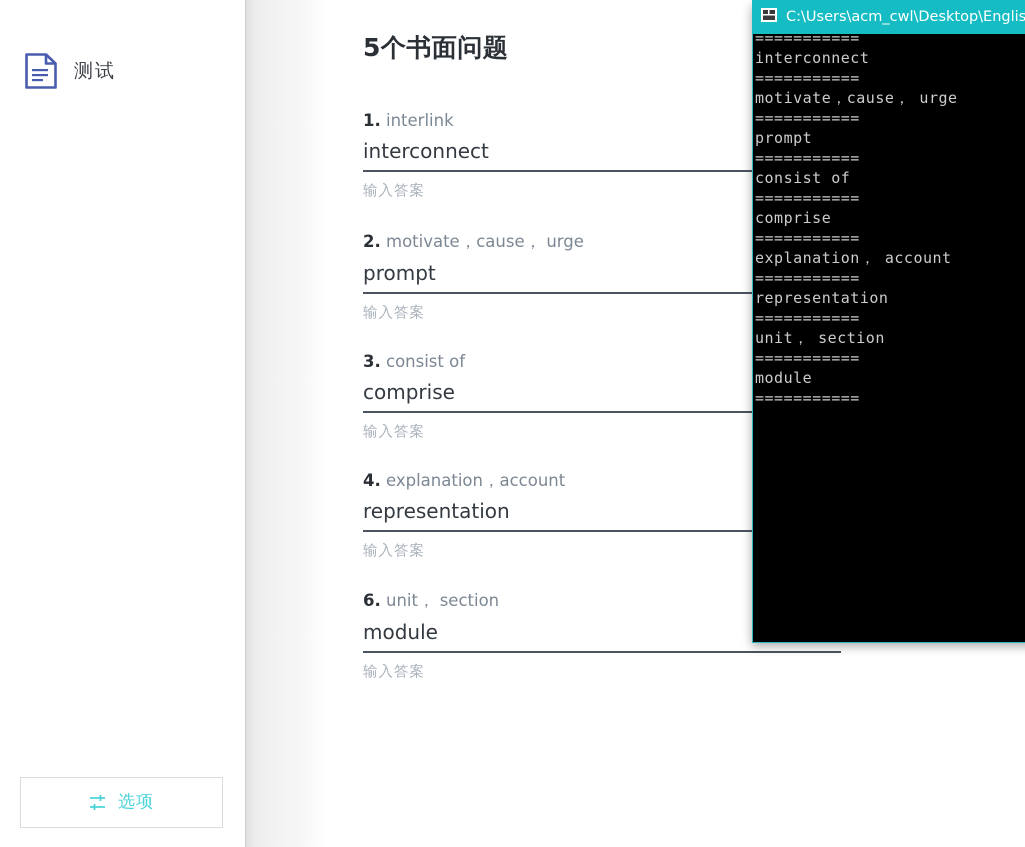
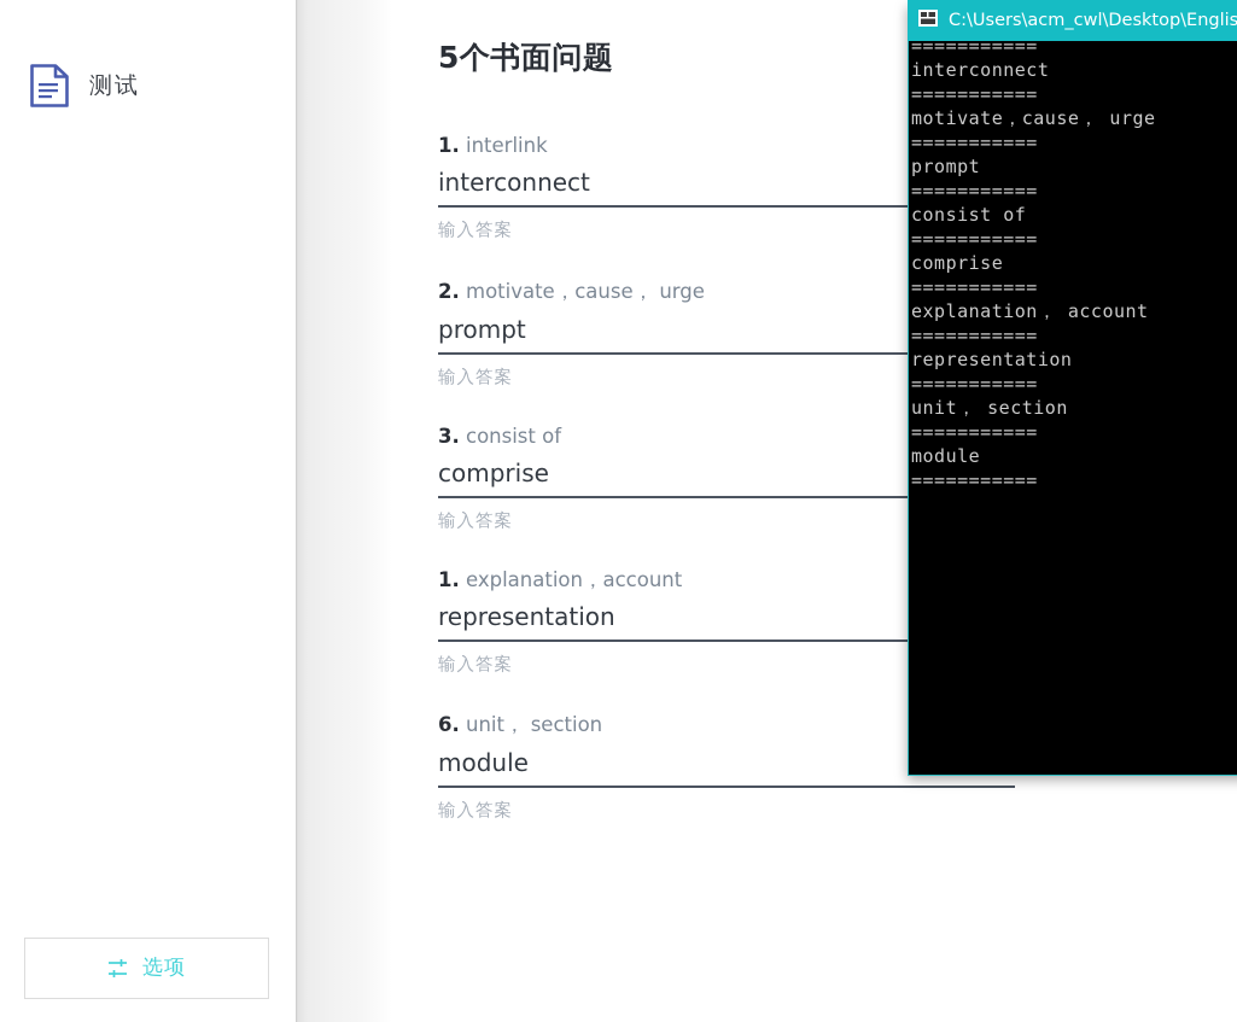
  测试
  选项
  5个书面问题
  1. interlink
  interconnect
  输入答案
  2. motivate，cause， urge
  prompt
  输入答案
  3. consist of
  comprise
  输入答案
- 4. explanation，account
+ 1. explanation，account
  representation
  输入答案
  6. unit， section
  module
  输入答案
  ===========
  interconnect
  ===========
  motivate，cause， urge
  ===========
  prompt
  ===========
  consist of
  ===========
  comprise
  ===========
  explanation， account
  ===========
  representation
  ===========
  unit， section
  ===========
  module
  ===========
  C:\Users\acm_cwl\Desktop\Englis
